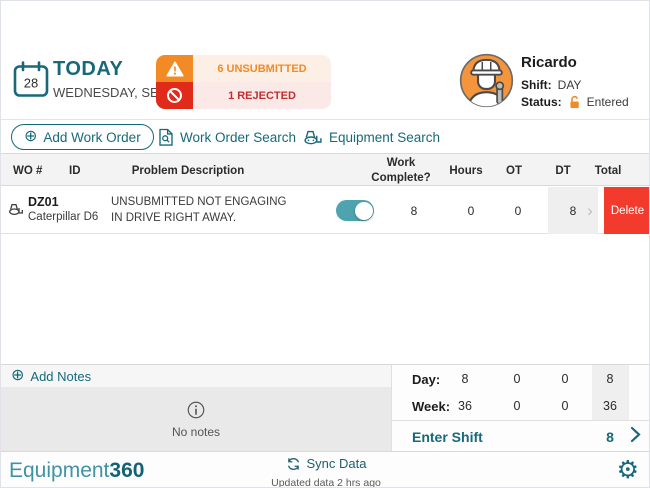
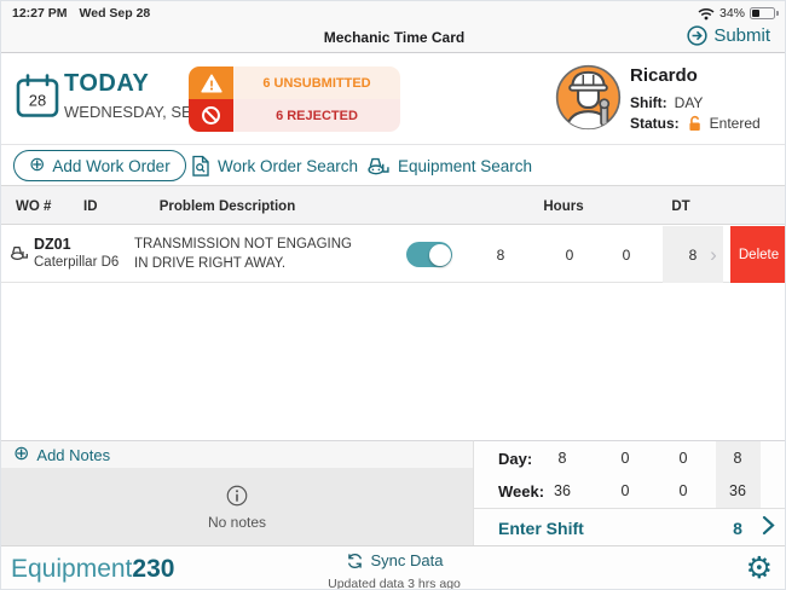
+ 12:27 PM Wed Sep 28
+ 34%
+ Mechanic Time Card
+ Submit
  28
  TODAY
  WEDNESDAY, SE
  6 UNSUBMITTED
- 1 REJECTED
+ 6 REJECTED
  Ricardo
  Shift:
  DAY
  Status:
  Entered
  ⊕
  Add Work Order
  Work Order Search
  Equipment Search
  WO #
  ID
  Problem Description
- Work
- Complete?
  Hours
- OT
  DT
- Total
  DZ01
  Caterpillar D6
- UNSUBMITTED NOT ENGAGING IN DRIVE RIGHT AWAY.
+ TRANSMISSION NOT ENGAGING IN DRIVE RIGHT AWAY.
  8
  0
  0
  8
  ›
  Delete
  ⊕
  Add Notes
  No notes
  Day:
  8
  0
  0
  8
  Week:
  36
  0
  0
  36
  Enter Shift
  8
- Equipment360
+ Equipment230
  Sync Data
- Updated data 2 hrs ago
+ Updated data 3 hrs ago
  ⚙
